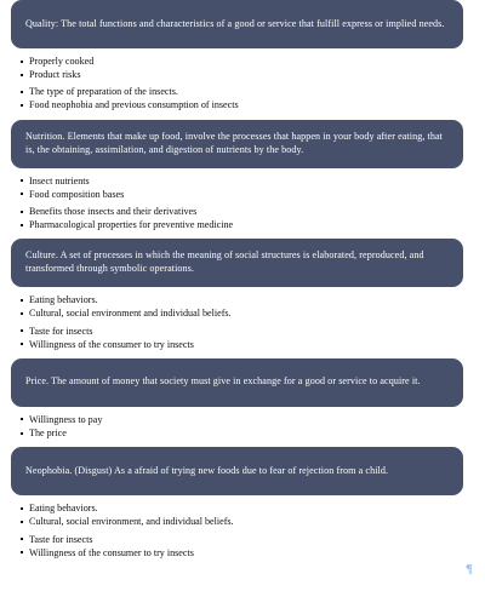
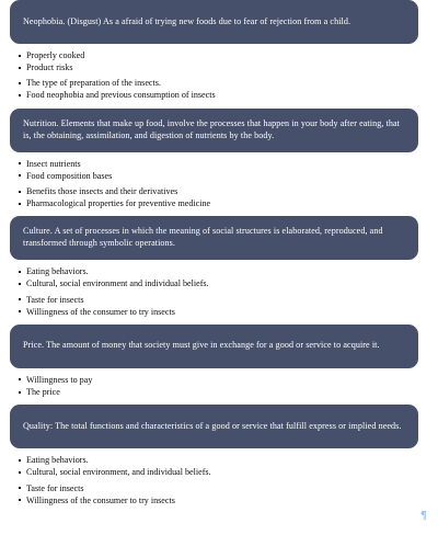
- Quality: The total functions and characteristics of a good or service that fulfill express or implied needs.
+ Neophobia. (Disgust) As a afraid of trying new foods due to fear of rejection from a child.
  Properly cooked
  Product risks
  The type of preparation of the insects.
  Food neophobia and previous consumption of insects
  Nutrition. Elements that make up food, involve the processes that happen in your body after eating, that is, the obtaining, assimilation, and digestion of nutrients by the body.
  Insect nutrients
  Food composition bases
  Benefits those insects and their derivatives
  Pharmacological properties for preventive medicine
  Culture. A set of processes in which the meaning of social structures is elaborated, reproduced, and transformed through symbolic operations.
  Eating behaviors.
  Cultural, social environment and individual beliefs.
  Taste for insects
  Willingness of the consumer to try insects
  Price. The amount of money that society must give in exchange for a good or service to acquire it.
  Willingness to pay
  The price
- Neophobia. (Disgust) As a afraid of trying new foods due to fear of rejection from a child.
+ Quality: The total functions and characteristics of a good or service that fulfill express or implied needs.
  Eating behaviors.
  Cultural, social environment, and individual beliefs.
  Taste for insects
  Willingness of the consumer to try insects
  ¶
